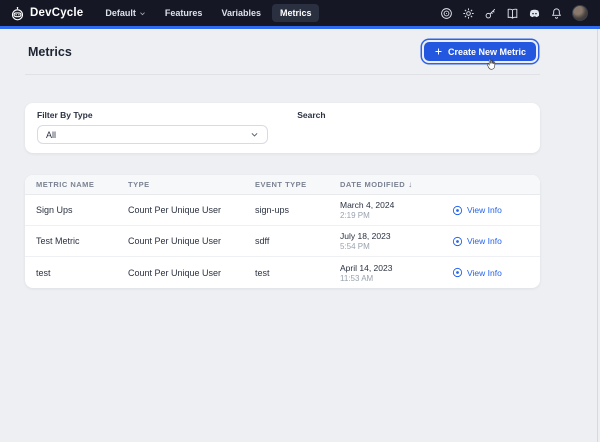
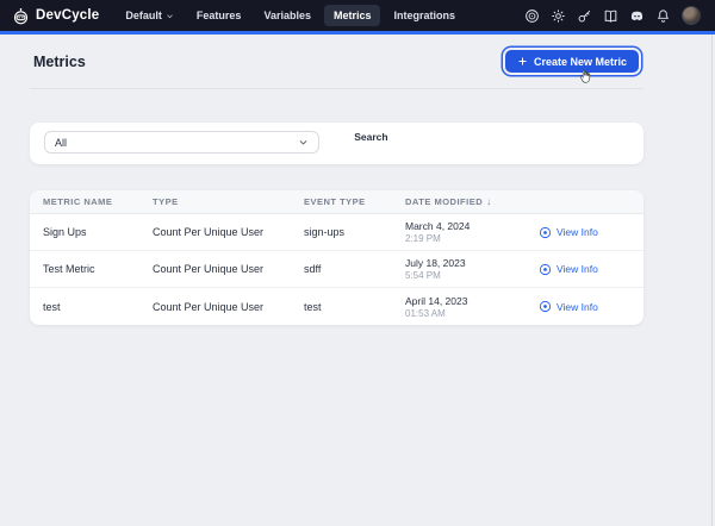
  DevCycle
  Default
  Features
  Variables
  Metrics
+ Integrations
  Metrics
  Create New Metric
- Filter By Type
  All
  Search
  METRIC NAME
  TYPE
  EVENT TYPE
  DATE MODIFIED
  ↓
  Sign Ups
  Count Per Unique User
  sign-ups
  March 4, 2024
  2:19 PM
  View Info
  Test Metric
  Count Per Unique User
  sdff
  July 18, 2023
  5:54 PM
  View Info
  test
  Count Per Unique User
  test
  April 14, 2023
- 11:53 AM
+ 01:53 AM
  View Info
